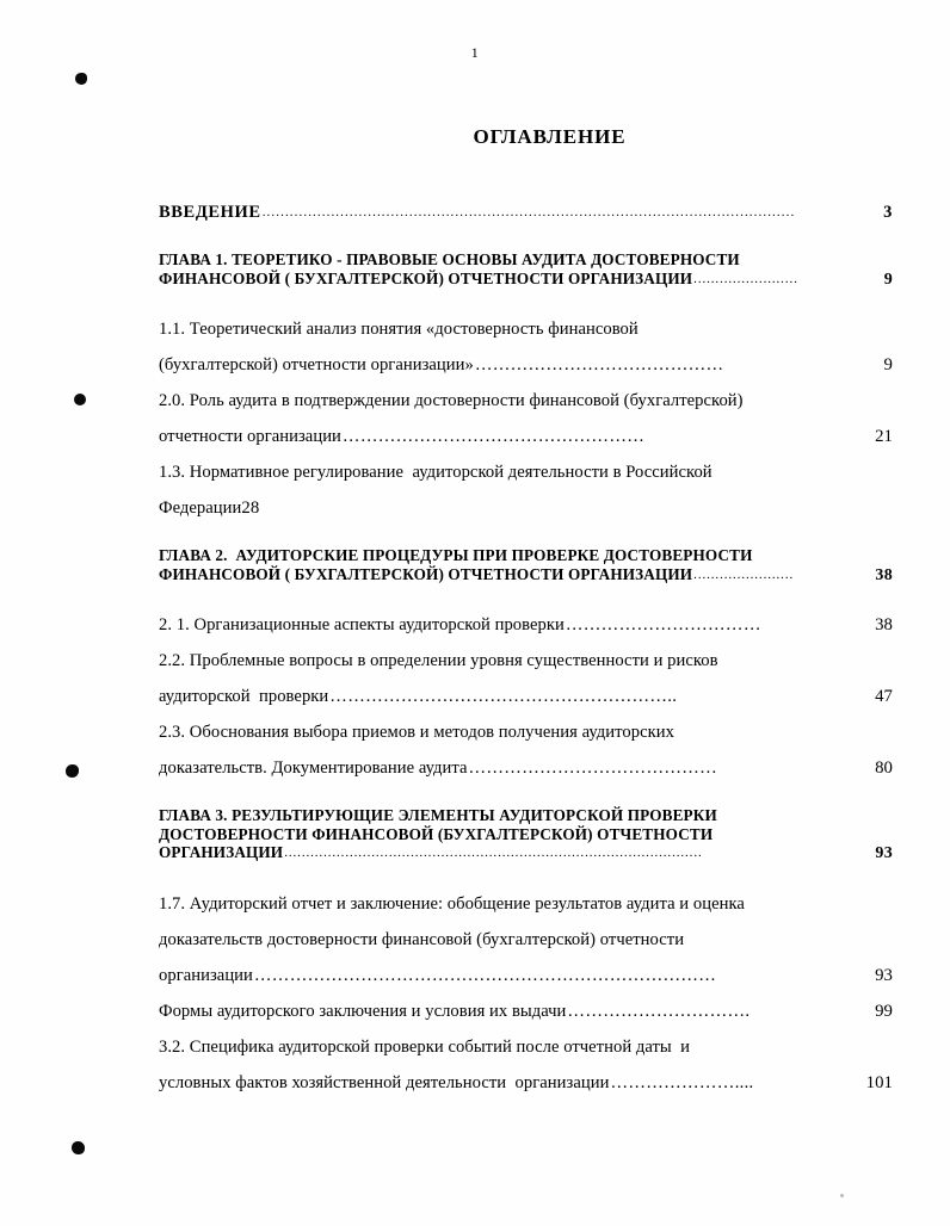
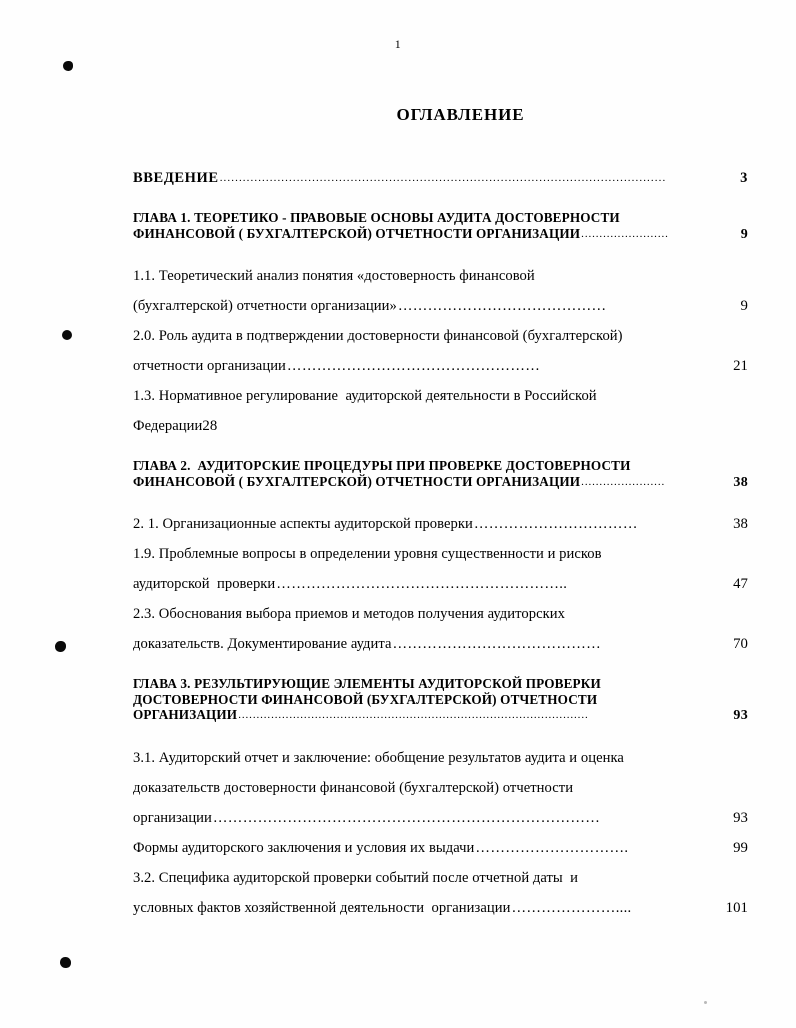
  1
  ОГЛАВЛЕНИЕ
  ВВЕДЕНИЕ
  ....................................................................................................................
  3
  ГЛАВА 1. ТЕОРЕТИКО - ПРАВОВЫЕ ОСНОВЫ АУДИТА ДОСТОВЕРНОСТИ
  ФИНАНСОВОЙ ( БУХГАЛТЕРСКОЙ) ОТЧЕТНОСТИ ОРГАНИЗАЦИИ
  ........................
  9
  1.1. Теоретический анализ понятия «достоверность финансовой
  (бухгалтерской) отчетности организации»
  ……………………………………
  9
  2.0. Роль аудита в подтверждении достоверности финансовой (бухгалтерской)
  отчетности организации
  ……………………………………………
  21
  1.3. Нормативное регулирование аудиторской деятельности в Российской
  Федерации
  28
  ГЛАВА 2. АУДИТОРСКИЕ ПРОЦЕДУРЫ ПРИ ПРОВЕРКЕ ДОСТОВЕРНОСТИ
  ФИНАНСОВОЙ ( БУХГАЛТЕРСКОЙ) ОТЧЕТНОСТИ ОРГАНИЗАЦИИ
  .......................
  38
  2. 1. Организационные аспекты аудиторской проверки
  ……………………………
  38
- 2.2. Проблемные вопросы в определении уровня существенности и рисков
+ 1.9. Проблемные вопросы в определении уровня существенности и рисков
  аудиторской проверки
  …………………………………………………..
  47
  2.3. Обоснования выбора приемов и методов получения аудиторских
  доказательств. Документирование аудита
  ……………………………………
- 80
+ 70
  ГЛАВА 3. РЕЗУЛЬТИРУЮЩИЕ ЭЛЕМЕНТЫ АУДИТОРСКОЙ ПРОВЕРКИ
  ДОСТОВЕРНОСТИ ФИНАНСОВОЙ (БУХГАЛТЕРСКОЙ) ОТЧЕТНОСТИ
  ОРГАНИЗАЦИИ
  ................................................................................................
  93
- 1.7. Аудиторский отчет и заключение: обобщение результатов аудита и оценка
+ 3.1. Аудиторский отчет и заключение: обобщение результатов аудита и оценка
  доказательств достоверности финансовой (бухгалтерской) отчетности
  организации
  ……………………………………………………………………
  93
  Формы аудиторского заключения и условия их выдачи
  ………………………….
  99
  3.2. Специфика аудиторской проверки событий после отчетной даты и
  условных фактов хозяйственной деятельности организации
  …………………....
  101
